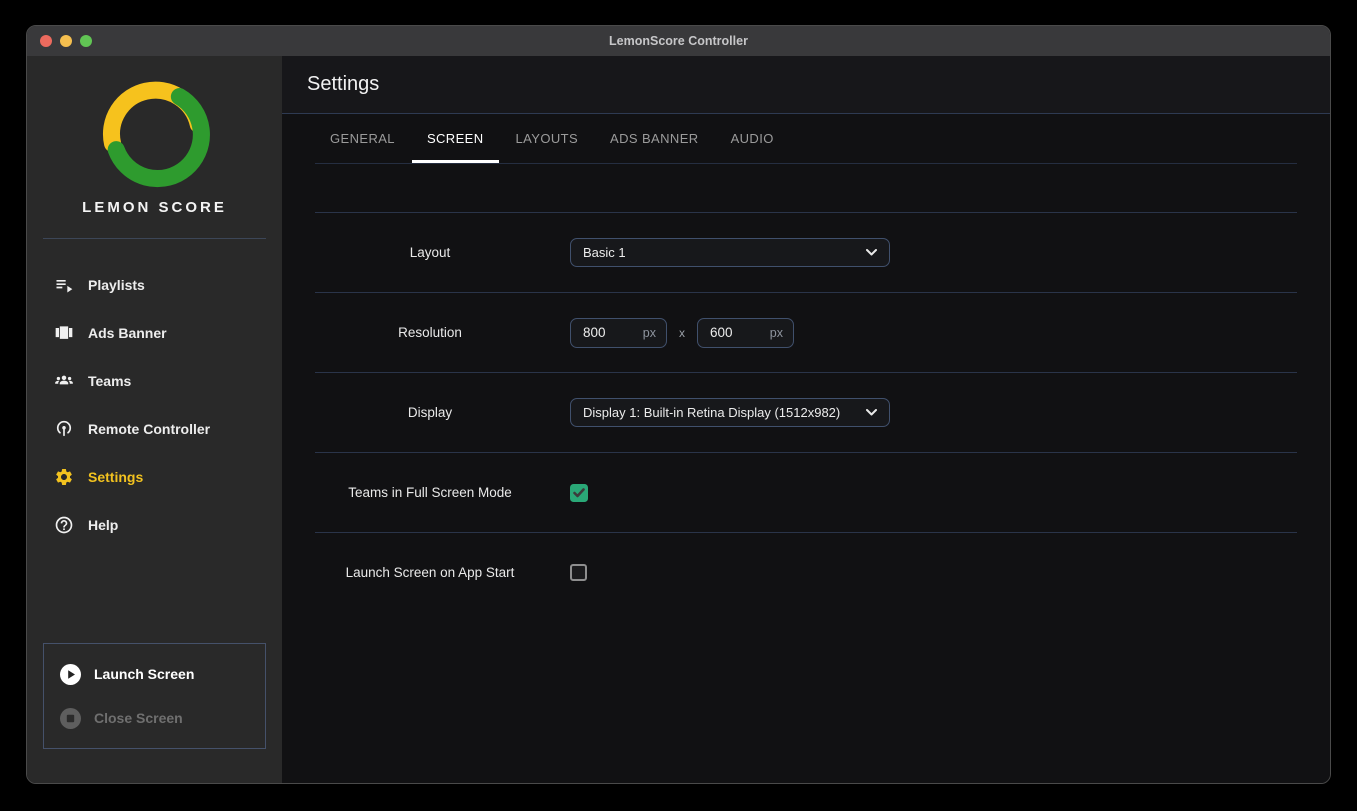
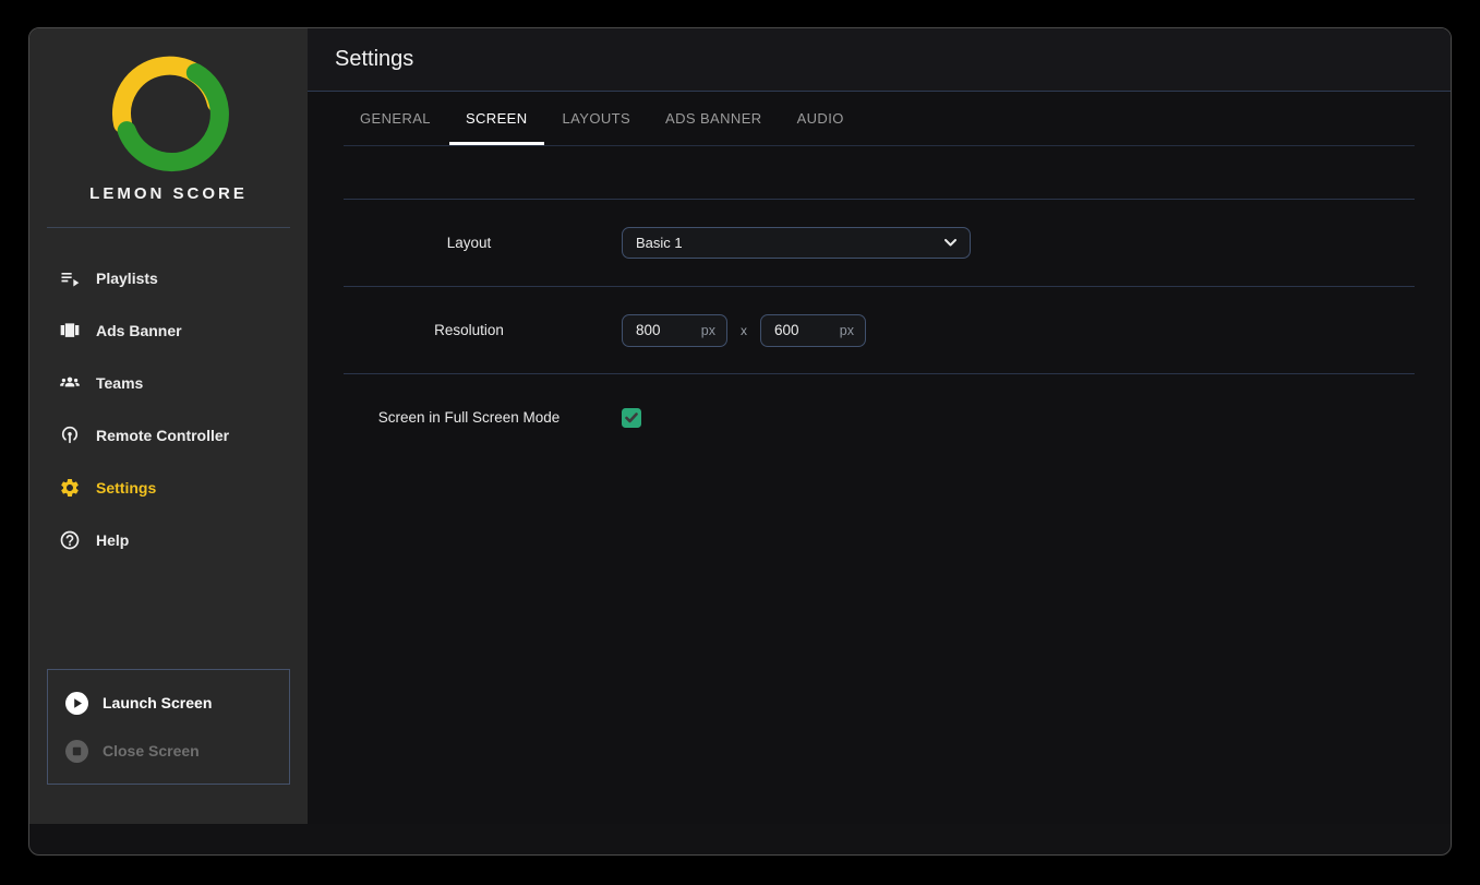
- LemonScore Controller
  LEMON SCORE
  Playlists
  Ads Banner
  Teams
  Remote Controller
  Settings
  Help
  Launch Screen
  Close Screen
  Settings
  GENERAL
  SCREEN
  LAYOUTS
  ADS BANNER
  AUDIO
  Layout
  Basic 1
  Resolution
  800
  px
  x
  600
  px
- Display
- Display 1: Built-in Retina Display (1512x982)
- Teams in Full Screen Mode
+ Screen in Full Screen Mode
- Launch Screen on App Start
